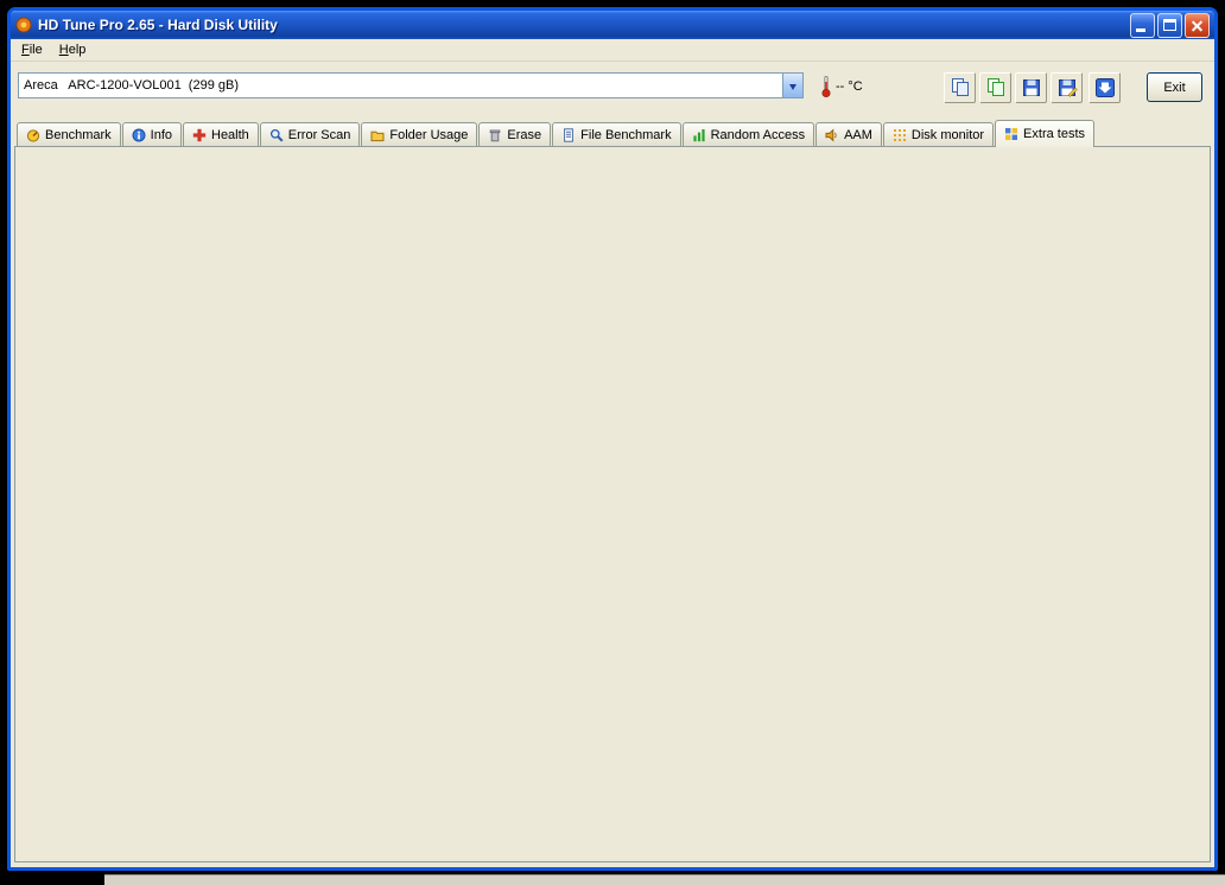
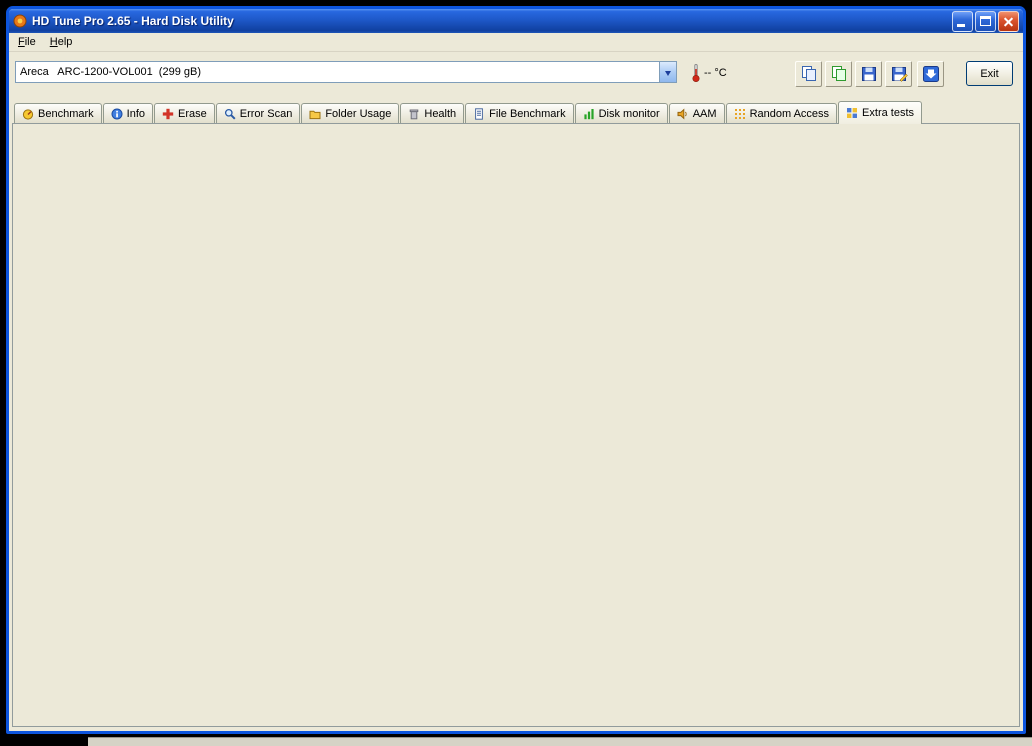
  HD Tune Pro 2.65 - Hard Disk Utility
  File
  Help
  Areca ARC-1200-VOL001 (299 gB)
  -- °C
  Exit
  Benchmark
  Info
- Health
+ Erase
  Error Scan
  Folder Usage
- Erase
+ Health
  File Benchmark
- Random Access
+ Disk monitor
  AAM
- Disk monitor
+ Random Access
  Extra tests
